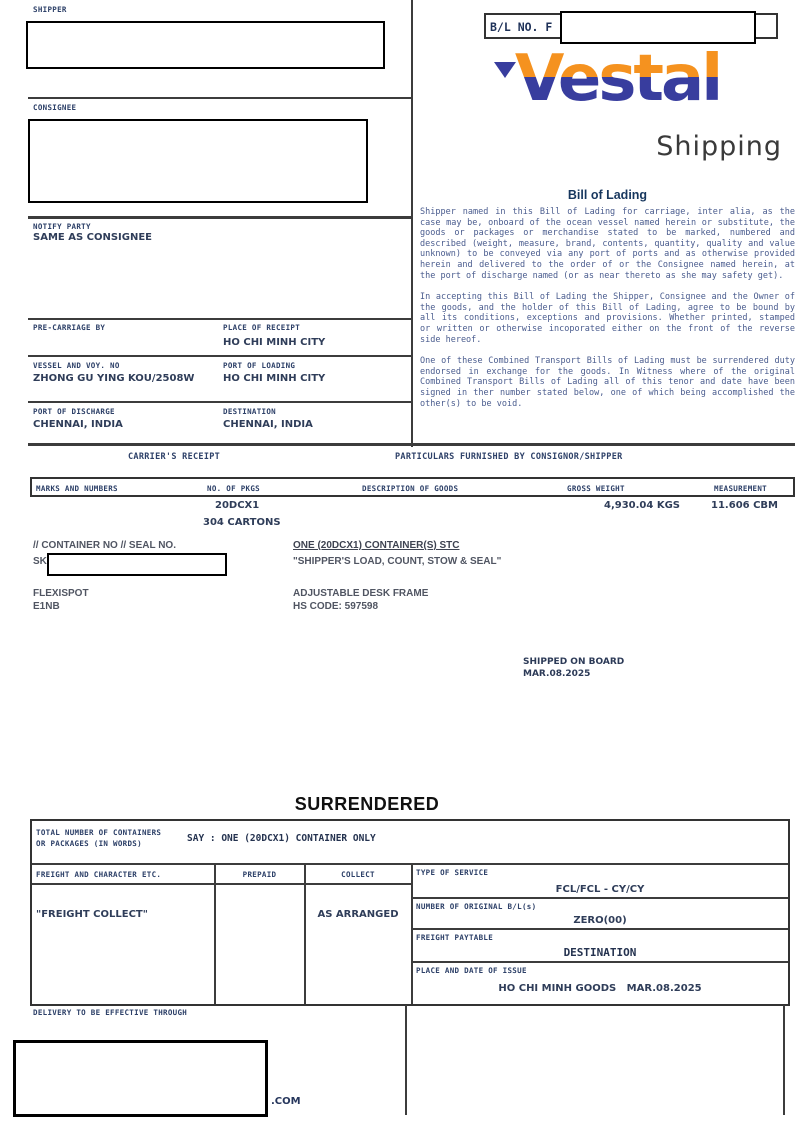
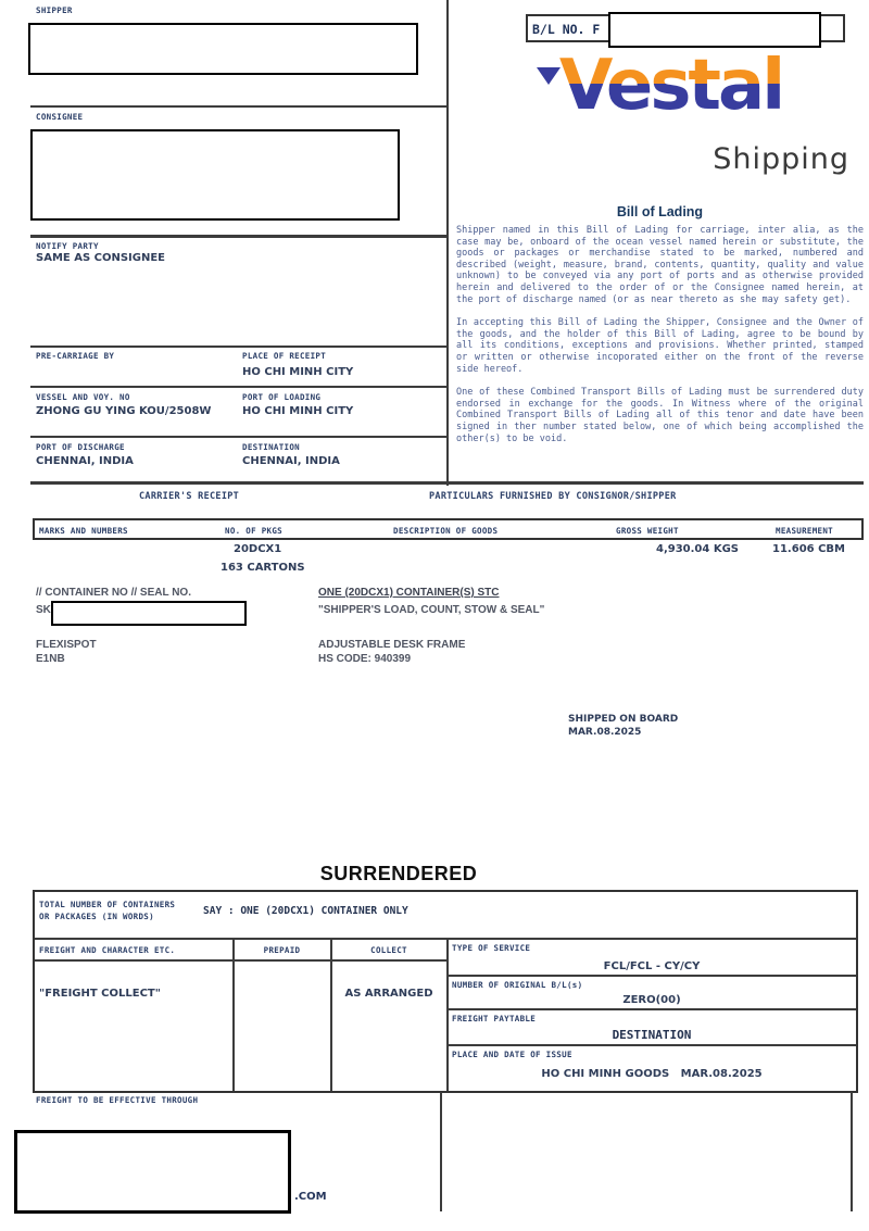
  SHIPPER
  CONSIGNEE
  NOTIFY PARTY
  SAME AS CONSIGNEE
  PRE-CARRIAGE BY
  PLACE OF RECEIPT
  HO CHI MINH CITY
  VESSEL AND VOY. NO
  ZHONG GU YING KOU/2508W
  PORT OF LOADING
  HO CHI MINH CITY
  PORT OF DISCHARGE
  CHENNAI, INDIA
  DESTINATION
  CHENNAI, INDIA
  B/L NO. F
  Vestal
  Shipping
  Bill of Lading
  Shipper named in this Bill of Lading for carriage, inter alia, as the case may be, onboard of the ocean vessel named herein or substitute, the goods or packages or merchandise stated to be marked, numbered and described (weight, measure, brand, contents, quantity, quality and value unknown) to be conveyed via any port of ports and as otherwise provided herein and delivered to the order of or the Consignee named herein, at the port of discharge named (or as near thereto as she may safety get).
  In accepting this Bill of Lading the Shipper, Consignee and the Owner of the goods, and the holder of this Bill of Lading, agree to be bound by all its conditions, exceptions and provisions. Whether printed, stamped or written or otherwise incoporated either on the front of the reverse side hereof.
  One of these Combined Transport Bills of Lading must be surrendered duty endorsed in exchange for the goods. In Witness where of the original Combined Transport Bills of Lading all of this tenor and date have been signed in ther number stated below, one of which being accomplished the other(s) to be void.
  CARRIER'S RECEIPT
  PARTICULARS FURNISHED BY CONSIGNOR/SHIPPER
  MARKS AND NUMBERS
  NO. OF PKGS
  DESCRIPTION OF GOODS
  GROSS WEIGHT
  MEASUREMENT
  20DCX1
  4,930.04 KGS
  11.606 CBM
- 304 CARTONS
+ 163 CARTONS
  // CONTAINER NO // SEAL NO.
  SK
  FLEXISPOT
  E1NB
  ONE (20DCX1) CONTAINER(S) STC
  "SHIPPER'S LOAD, COUNT, STOW & SEAL"
  ADJUSTABLE DESK FRAME
- HS CODE: 597598
+ HS CODE: 940399
  SHIPPED ON BOARD
  MAR.08.2025
  SURRENDERED
  TOTAL NUMBER OF CONTAINERS
  OR PACKAGES (IN WORDS)
  SAY : ONE (20DCX1) CONTAINER ONLY
  FREIGHT AND CHARACTER ETC.
  PREPAID
  COLLECT
  "FREIGHT COLLECT"
  AS ARRANGED
  TYPE OF SERVICE
  FCL/FCL - CY/CY
  NUMBER OF ORIGINAL B/L(s)
  ZERO(00)
  FREIGHT PAYTABLE
  DESTINATION
  PLACE AND DATE OF ISSUE
  HO CHI MINH GOODS MAR.08.2025
- DELIVERY TO BE EFFECTIVE THROUGH
+ FREIGHT TO BE EFFECTIVE THROUGH
  .COM
